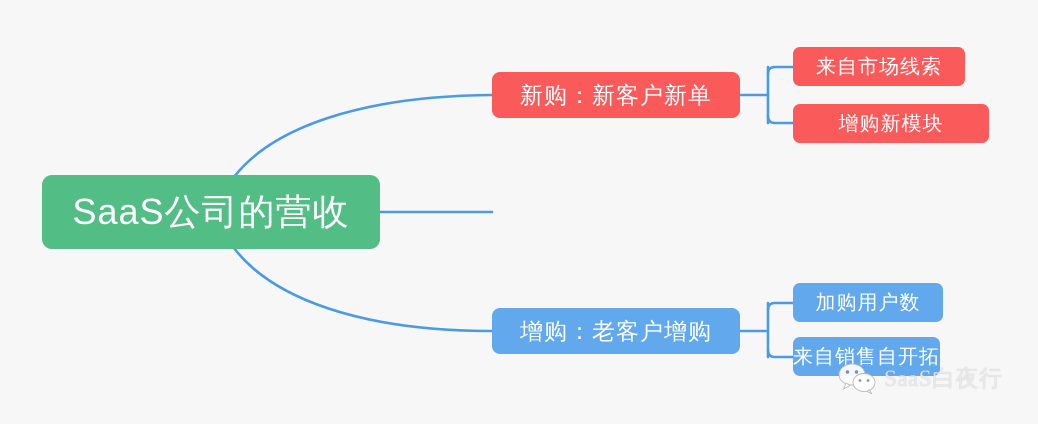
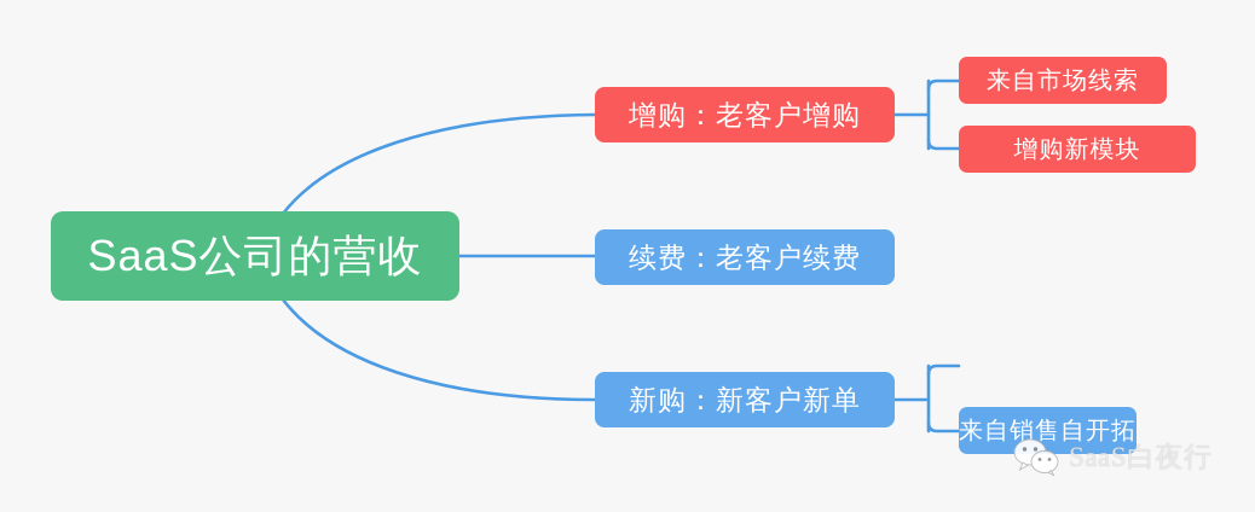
  SaaS公司的营收
- 新购：新客户新单
+ 增购：老客户增购
+ 续费：老客户续费
- 增购：老客户增购
+ 新购：新客户新单
  来自市场线索
  增购新模块
- 加购用户数
  来自销售自开拓
  SaaS白夜行
